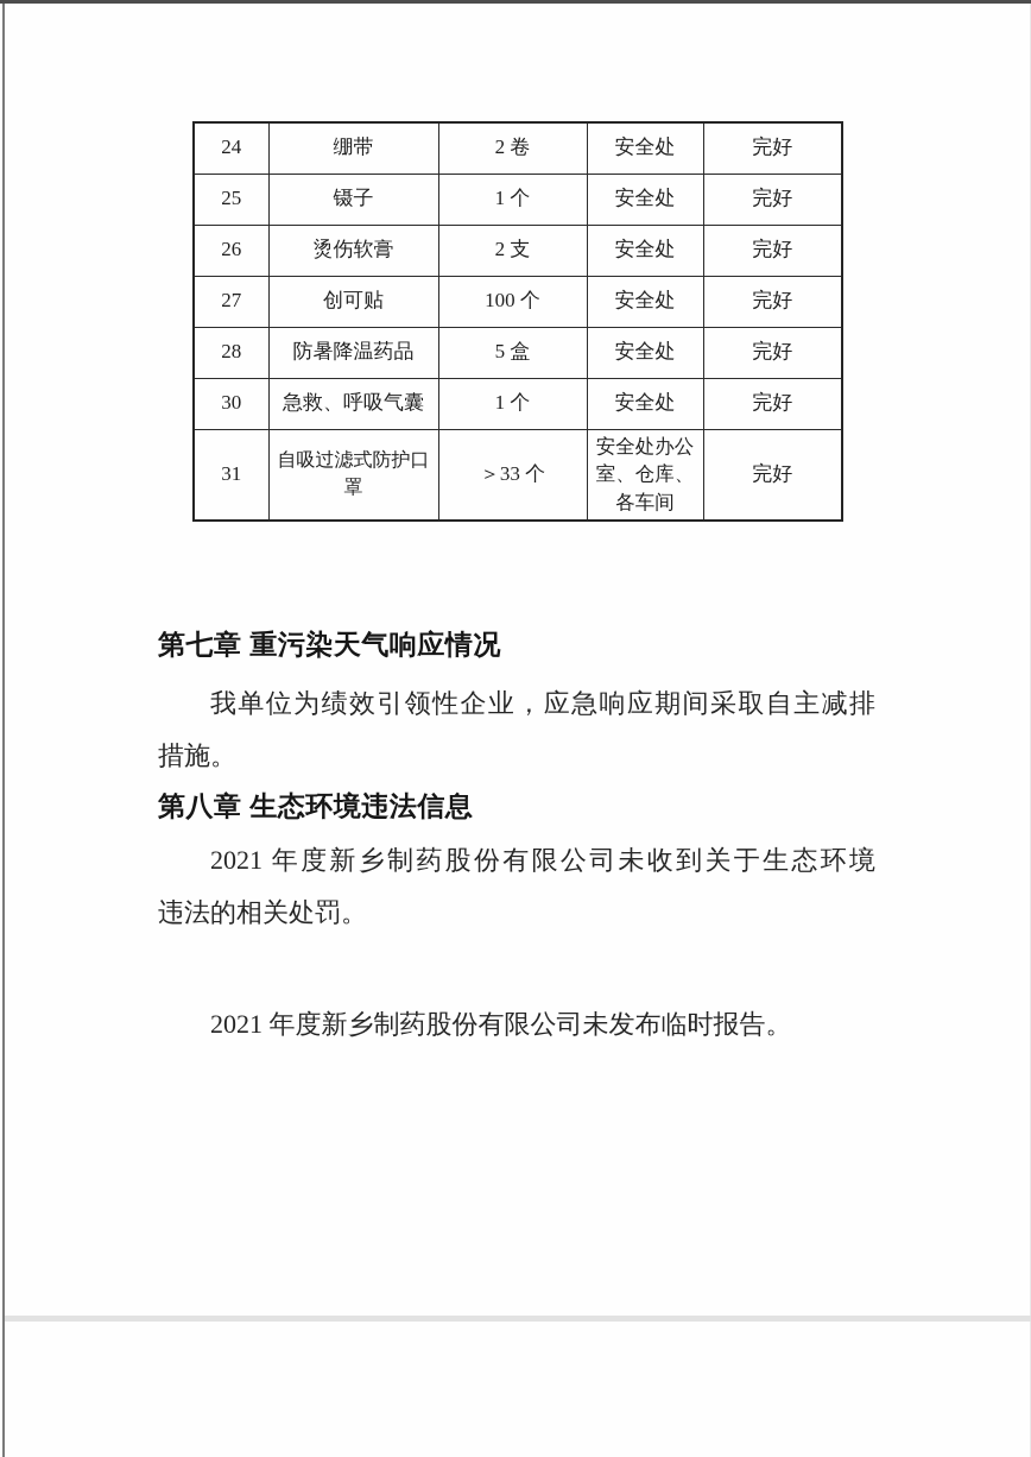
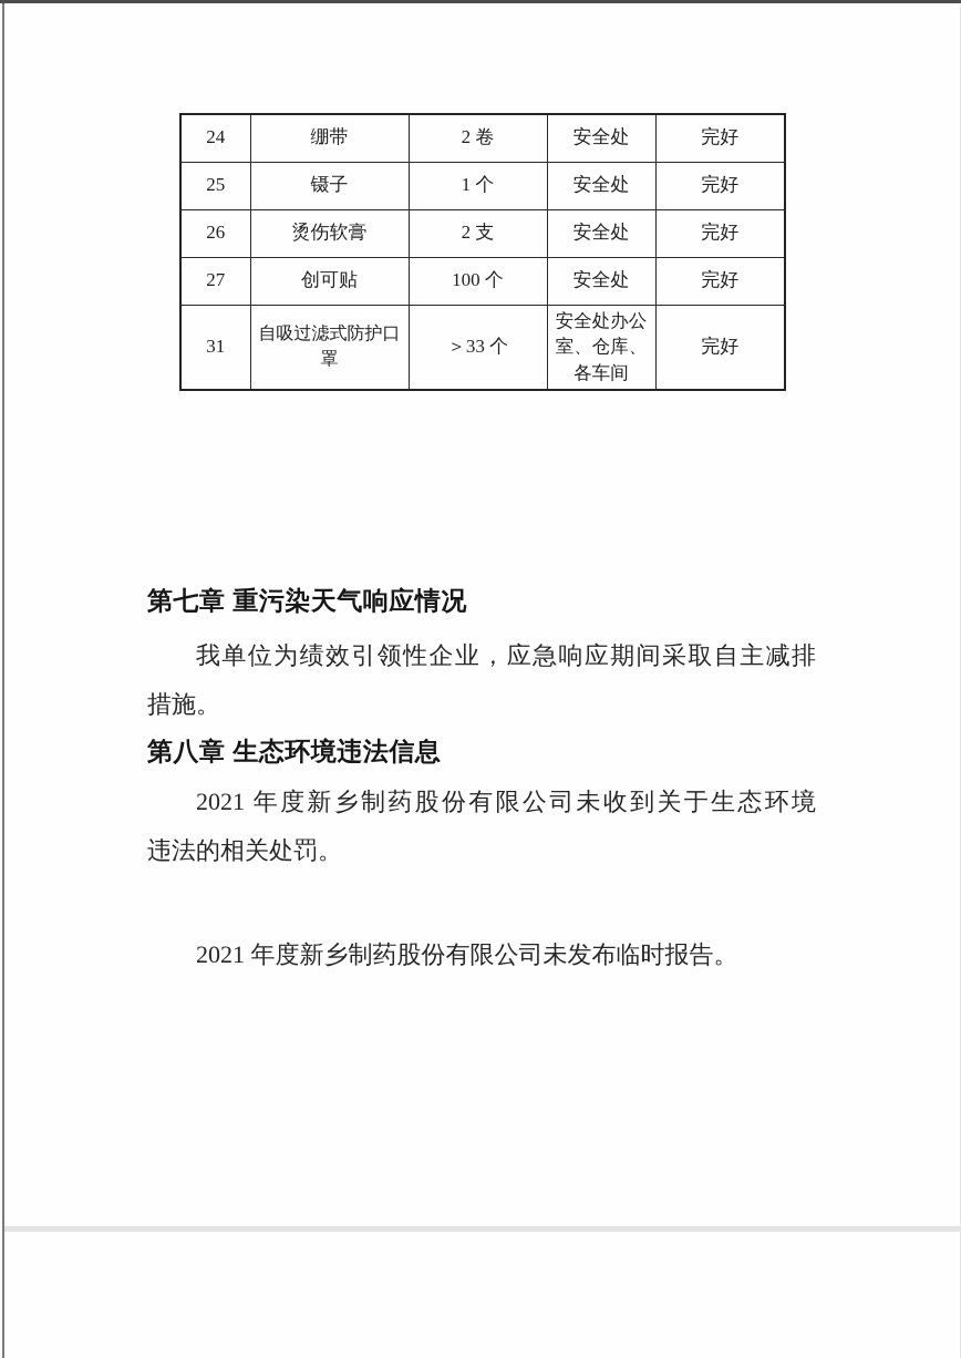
  24	绷带	2 卷	安全处	完好
  25	镊子	1 个	安全处	完好
  26	烫伤软膏	2 支	安全处	完好
  27	创可贴	100 个	安全处	完好
- 28	防暑降温药品	5 盒	安全处	完好
- 30	急救、呼吸气囊	1 个	安全处	完好
  31	自吸过滤式防护口罩	＞33 个	安全处办公室、仓库、各车间	完好
  第七章 重污染天气响应情况
  我单位为绩效引领性企业，应急响应期间采取自主减排
  措施。
  第八章 生态环境违法信息
  2021 年度新乡制药股份有限公司未收到关于生态环境
  违法的相关处罚。
  2021 年度新乡制药股份有限公司未发布临时报告。
